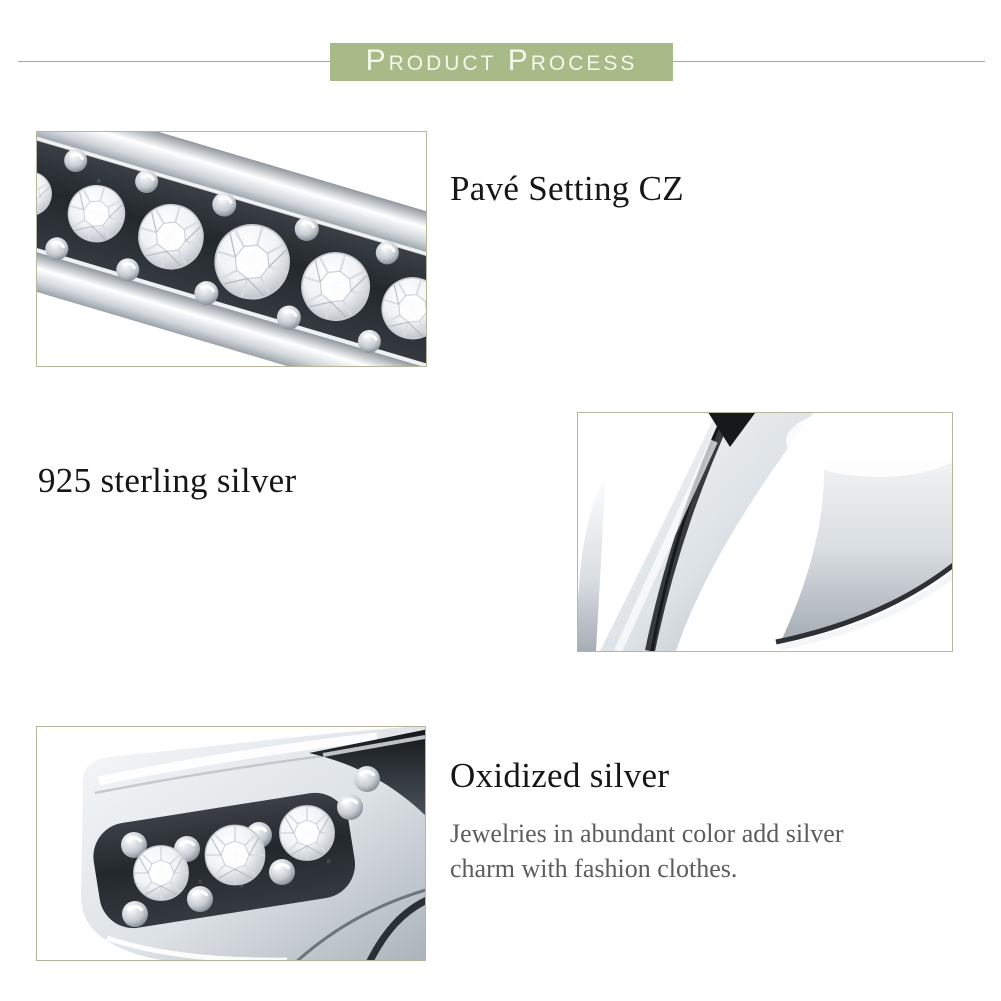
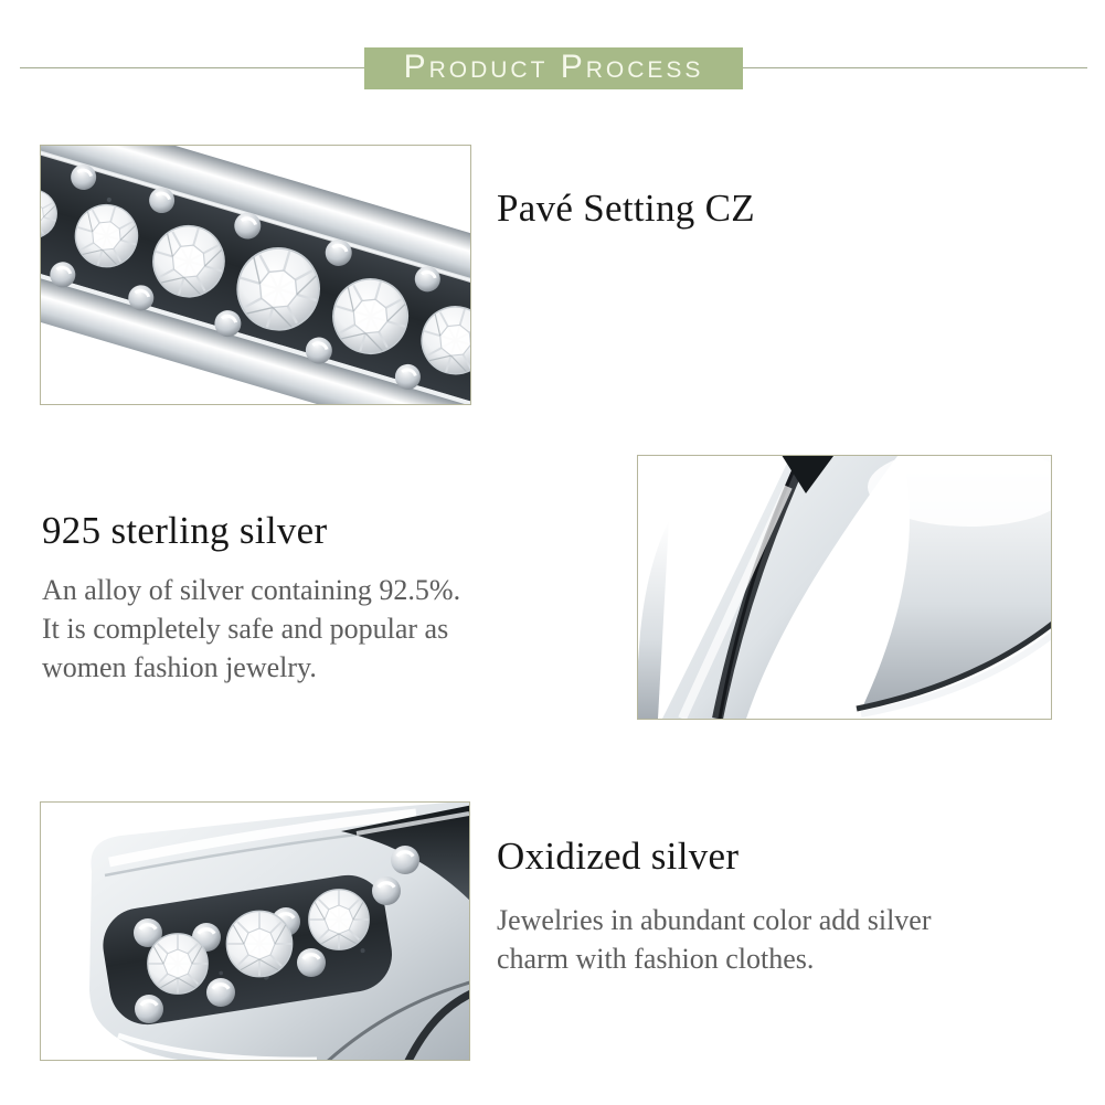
  Product Process
  Pavé Setting CZ
  925 sterling silver
+ An alloy of silver containing 92.5%.
+ It is completely safe and popular as
+ women fashion jewelry.
  Oxidized silver
  Jewelries in abundant color add silver
  charm with fashion clothes.
